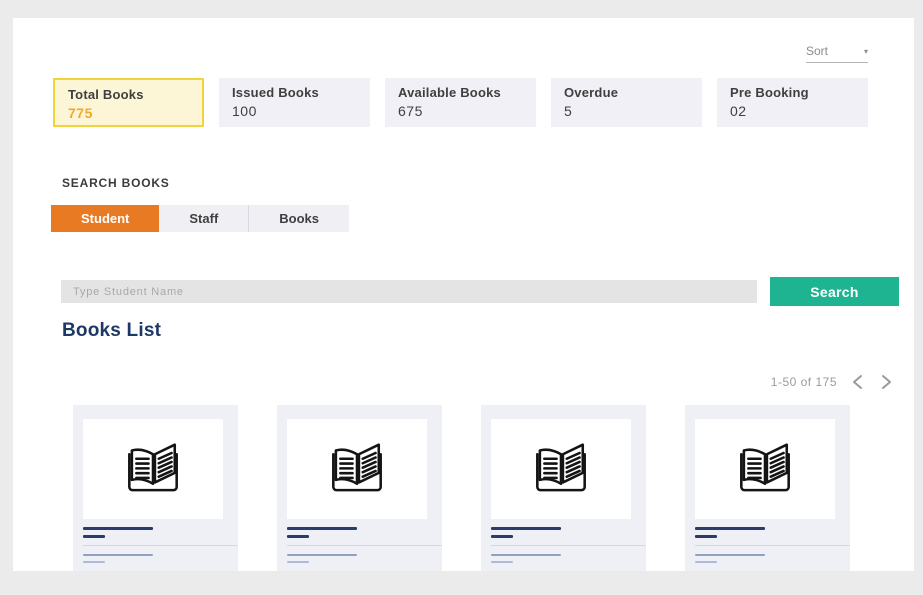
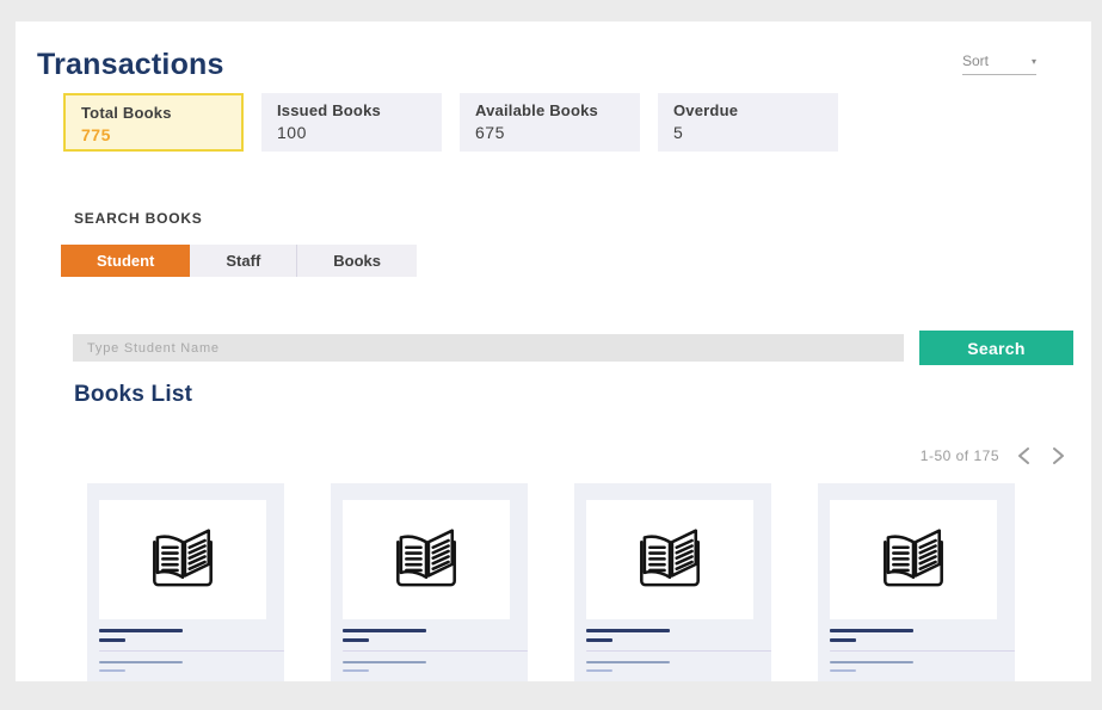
+ Transactions
  Sort
  ▾
  Total Books
  775
  Issued Books
  100
  Available Books
  675
  Overdue
  5
- Pre Booking
- 02
  SEARCH BOOKS
  Student
  Staff
  Books
  Type Student Name
  Search
  Books List
  1-50 of 175
